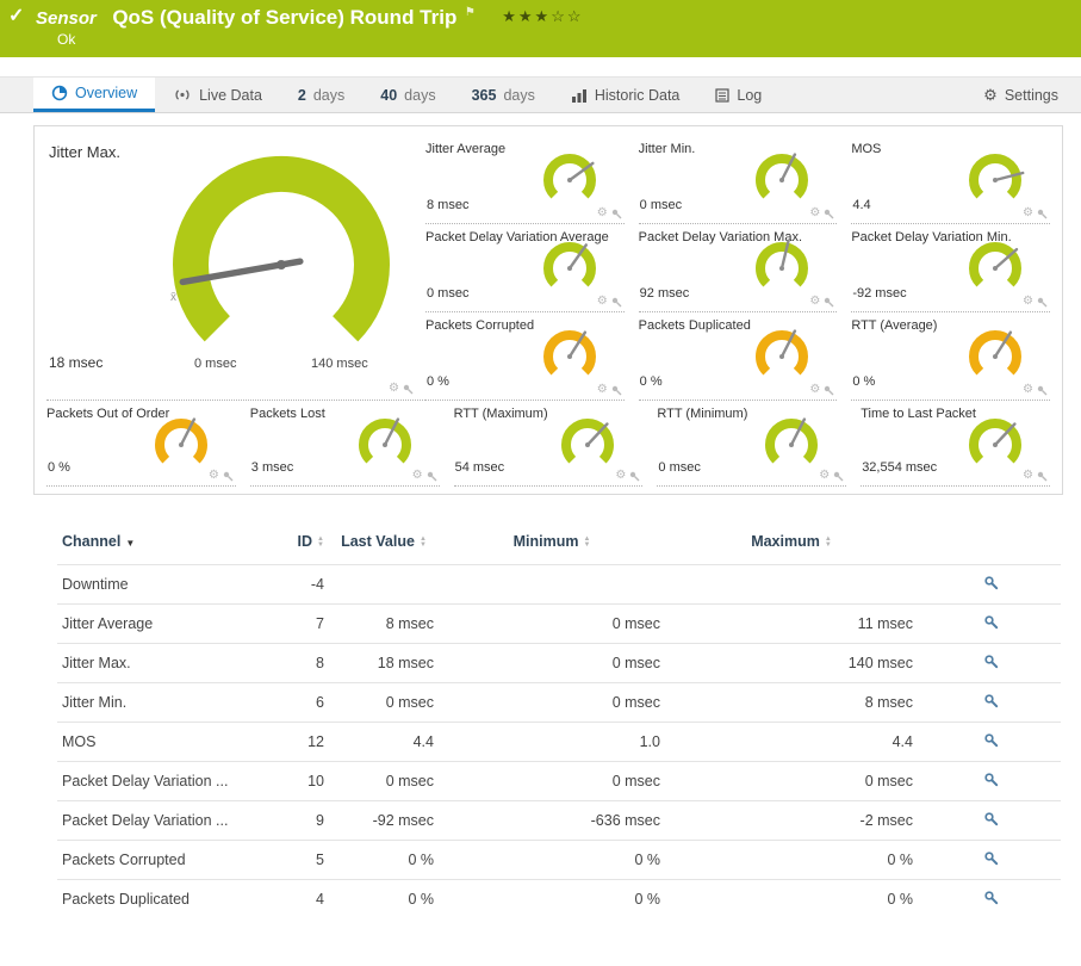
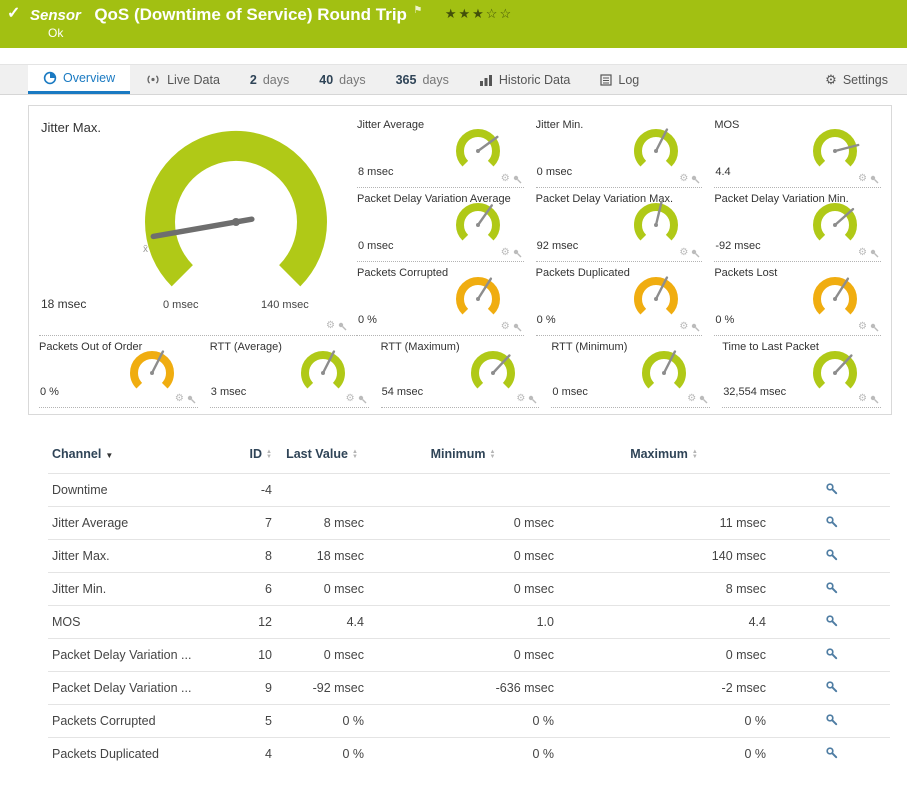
  ✓
- Sensor QoS (Quality of Service) Round Trip ⚑ ★★★☆☆
+ Sensor QoS (Downtime of Service) Round Trip ⚑ ★★★☆☆
  Ok
  Overview
  Live Data
  2
  days
  40
  days
  365
  days
  Historic Data
  Log
  ⚙
  Settings
  Jitter Max.
  x̄
  0 msec
  140 msec
  18 msec
  ⚙
  Jitter Average
  8 msec
  ⚙
  Jitter Min.
  0 msec
  ⚙
  MOS
  4.4
  ⚙
  Packet Delay Variation Average
  0 msec
  ⚙
  Packet Delay Variation Max.
  92 msec
  ⚙
  Packet Delay Variation Min.
  -92 msec
  ⚙
  Packets Corrupted
  0 %
  ⚙
  Packets Duplicated
  0 %
  ⚙
- RTT (Average)
+ Packets Lost
  0 %
  ⚙
  Packets Out of Order
  0 %
  ⚙
- Packets Lost
+ RTT (Average)
  3 msec
  ⚙
  RTT (Maximum)
  54 msec
  ⚙
  RTT (Minimum)
  0 msec
  ⚙
  Time to Last Packet
  32,554 msec
  ⚙
  Channel ▼	ID	Last Value	Minimum	Maximum
  Downtime	-4
  Jitter Average	7	8 msec	0 msec	11 msec
  Jitter Max.	8	18 msec	0 msec	140 msec
  Jitter Min.	6	0 msec	0 msec	8 msec
  MOS	12	4.4	1.0	4.4
  Packet Delay Variation ...	10	0 msec	0 msec	0 msec
  Packet Delay Variation ...	9	-92 msec	-636 msec	-2 msec
  Packets Corrupted	5	0 %	0 %	0 %
  Packets Duplicated	4	0 %	0 %	0 %
